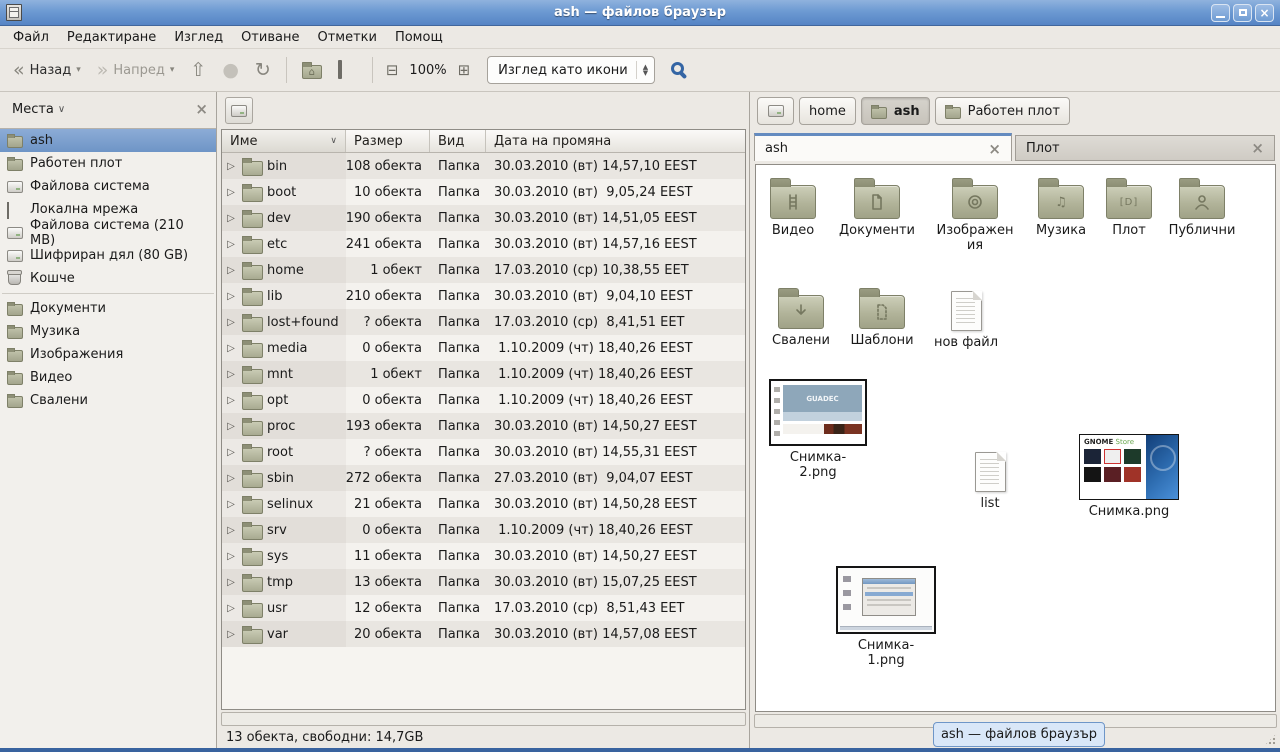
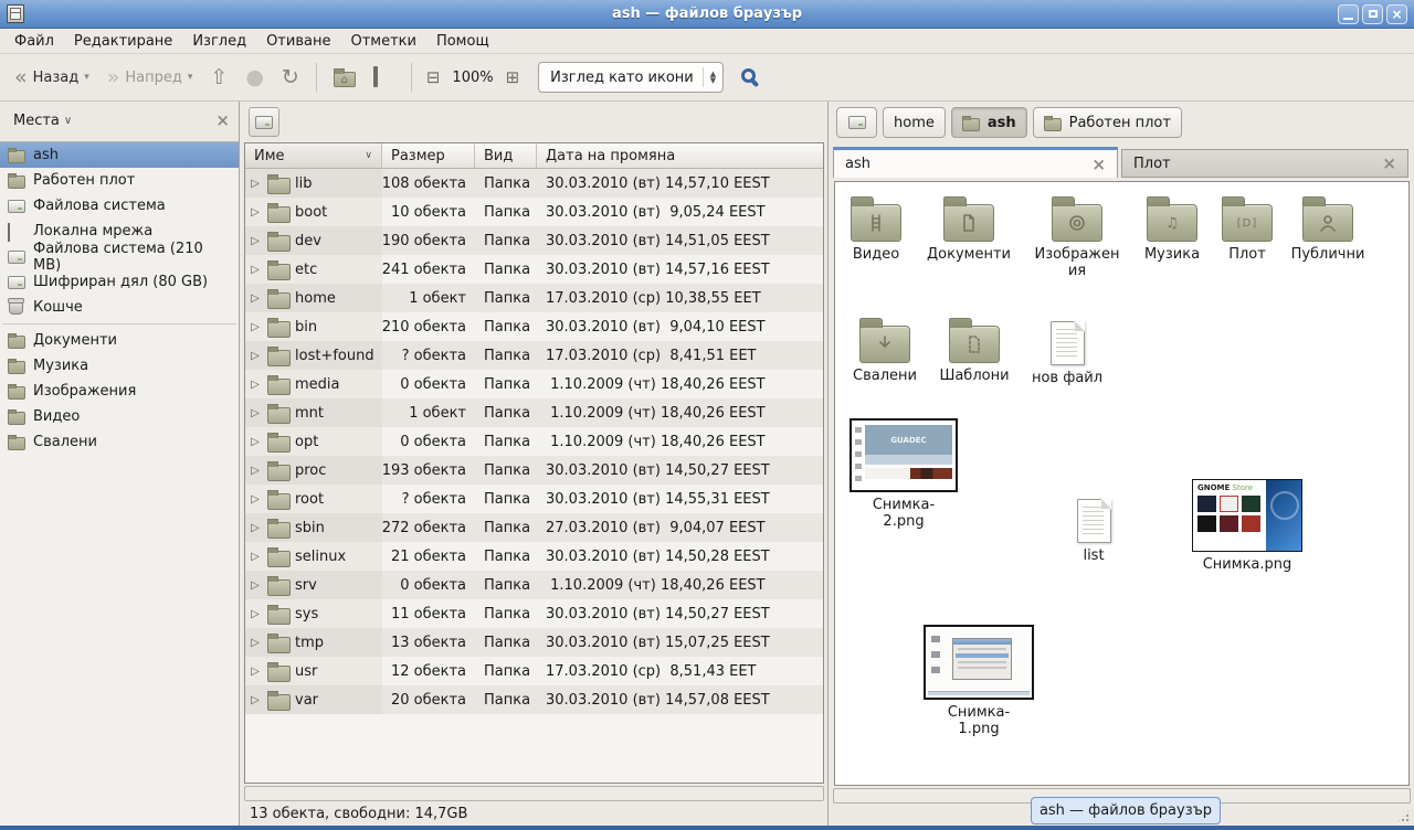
  ash — файлов браузър
  ×
  Файл
  Редактиране
  Изглед
  Отиване
  Отметки
  Помощ
  «
  Назад
  ▾
  »
  Напред
  ▾
  ⇧
  ●
  ↻
  ⌂
  ⊟
  100%
  ⊞
  Изглед като икони
  ▲
  ▼
  Места
  ∨
  ×
  ash
  Работен плот
  Файлова система
  Локална мрежа
  Файлова система (210 MB)
  Шифриран дял (80 GB)
  Кошче
  Документи
  Музика
  Изображения
  Видео
  Свалени
  Име
  ∨
  Размер
  Вид
  Дата на промяна
  ▷
- bin
+ lib
  108 обекта
  Папка
  30.03.2010 (вт) 14,57,10 EEST
  ▷
  boot
  10 обекта
  Папка
  30.03.2010 (вт) 9,05,24 EEST
  ▷
  dev
  190 обекта
  Папка
  30.03.2010 (вт) 14,51,05 EEST
  ▷
  etc
  241 обекта
  Папка
  30.03.2010 (вт) 14,57,16 EEST
  ▷
  home
  1 обект
  Папка
  17.03.2010 (ср) 10,38,55 EET
  ▷
- lib
+ bin
  210 обекта
  Папка
  30.03.2010 (вт) 9,04,10 EEST
  ▷
  lost+found
  ? обекта
  Папка
  17.03.2010 (ср) 8,41,51 EET
  ▷
  media
  0 обекта
  Папка
  1.10.2009 (чт) 18,40,26 EEST
  ▷
  mnt
  1 обект
  Папка
  1.10.2009 (чт) 18,40,26 EEST
  ▷
  opt
  0 обекта
  Папка
  1.10.2009 (чт) 18,40,26 EEST
  ▷
  proc
  193 обекта
  Папка
  30.03.2010 (вт) 14,50,27 EEST
  ▷
  root
  ? обекта
  Папка
  30.03.2010 (вт) 14,55,31 EEST
  ▷
  sbin
  272 обекта
  Папка
  27.03.2010 (вт) 9,04,07 EEST
  ▷
  selinux
  21 обекта
  Папка
  30.03.2010 (вт) 14,50,28 EEST
  ▷
  srv
  0 обекта
  Папка
  1.10.2009 (чт) 18,40,26 EEST
  ▷
  sys
  11 обекта
  Папка
  30.03.2010 (вт) 14,50,27 EEST
  ▷
  tmp
  13 обекта
  Папка
  30.03.2010 (вт) 15,07,25 EEST
  ▷
  usr
  12 обекта
  Папка
  17.03.2010 (ср) 8,51,43 EET
  ▷
  var
  20 обекта
  Папка
  30.03.2010 (вт) 14,57,08 EEST
  13 обекта, свободни: 14,7GB
  home
  ash
  Работен плот
  ash
  ×
  Плот
  ×
  Видео
  Документи
  Изображения
  ♫
  Музика
  [D]
  Плот
  Публични
  Свалени
  Шаблони
  нов файл
  GUADEC
  Снимка-2.png
  list
  GNOME Store
  Снимка.png
  Снимка-1.png
  ash — файлов браузър
